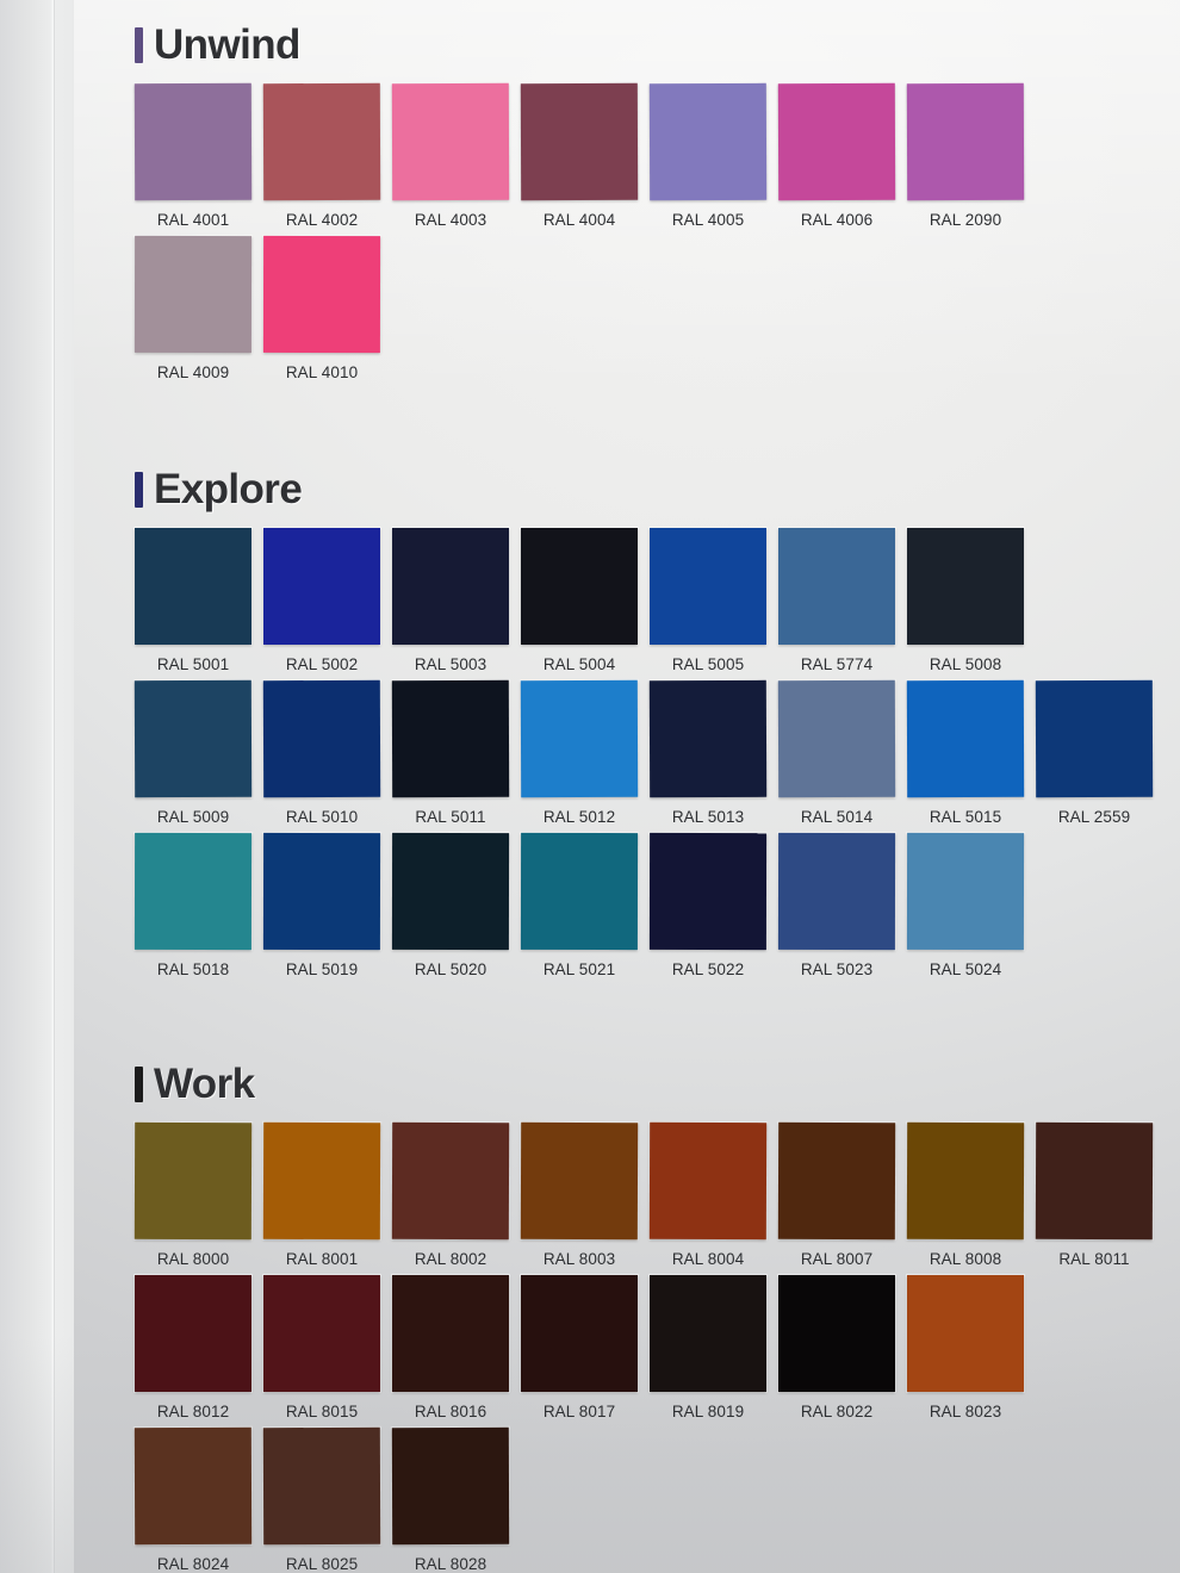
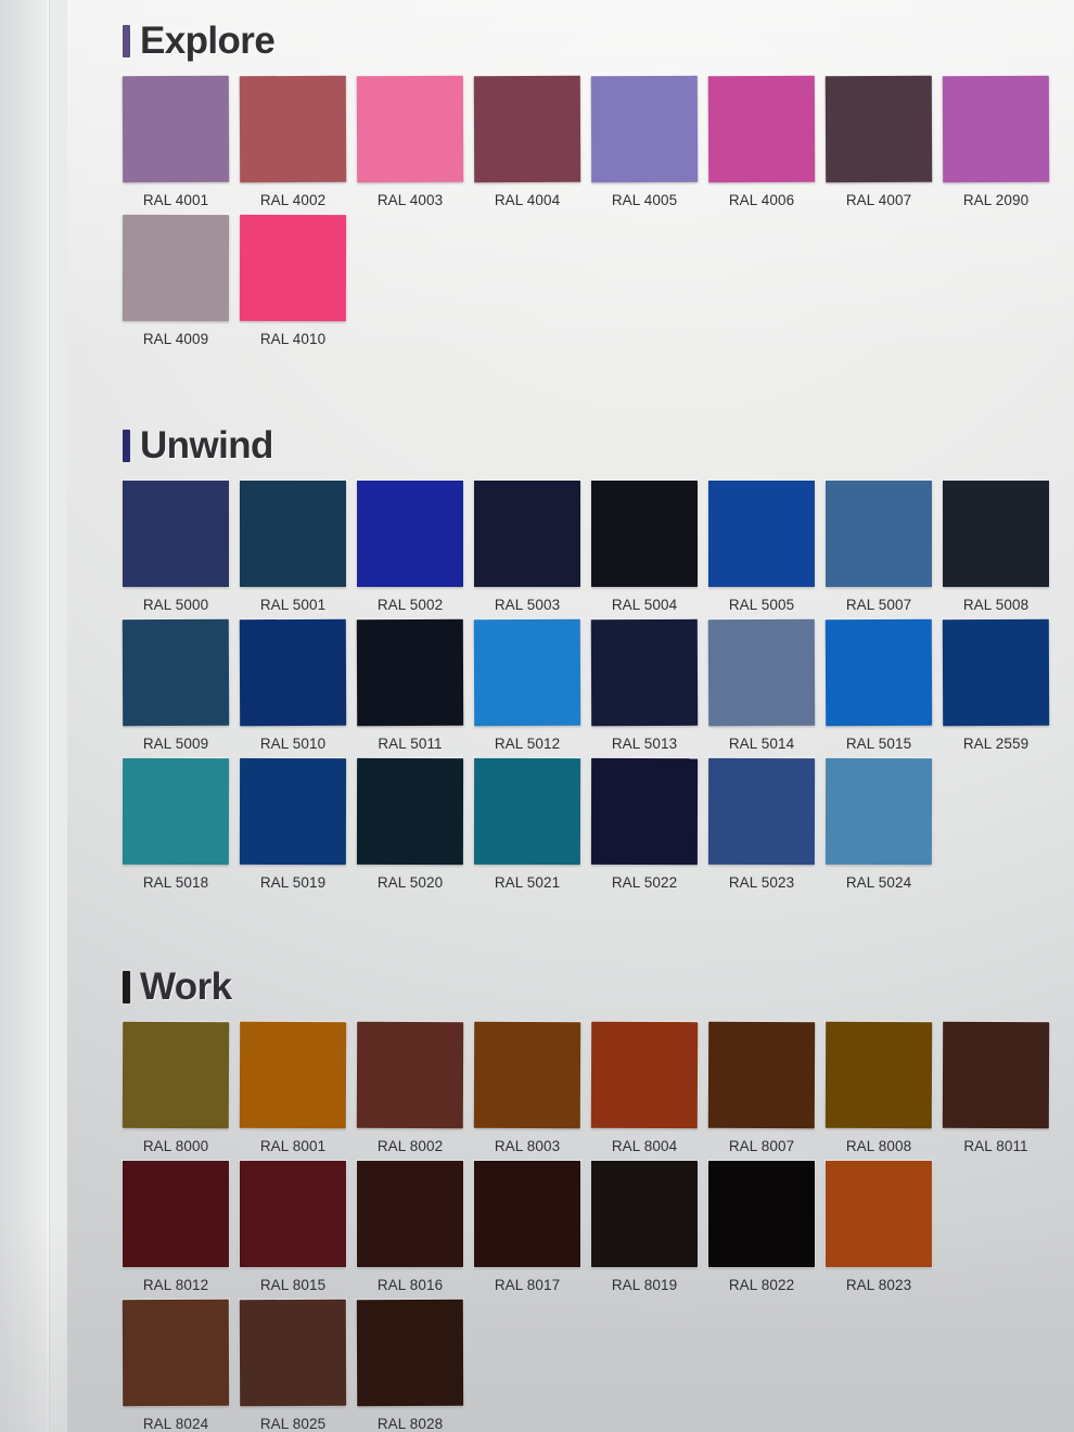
- Unwind
+ Explore
  RAL 4001
  RAL 4002
  RAL 4003
  RAL 4004
  RAL 4005
  RAL 4006
+ RAL 4007
  RAL 2090
  RAL 4009
  RAL 4010
- Explore
+ Unwind
+ RAL 5000
  RAL 5001
  RAL 5002
  RAL 5003
  RAL 5004
  RAL 5005
- RAL 5774
+ RAL 5007
  RAL 5008
  RAL 5009
  RAL 5010
  RAL 5011
  RAL 5012
  RAL 5013
  RAL 5014
  RAL 5015
  RAL 2559
  RAL 5018
  RAL 5019
  RAL 5020
  RAL 5021
  RAL 5022
  RAL 5023
  RAL 5024
  Work
  RAL 8000
  RAL 8001
  RAL 8002
  RAL 8003
  RAL 8004
  RAL 8007
  RAL 8008
  RAL 8011
  RAL 8012
  RAL 8015
  RAL 8016
  RAL 8017
  RAL 8019
  RAL 8022
  RAL 8023
  RAL 8024
  RAL 8025
  RAL 8028
